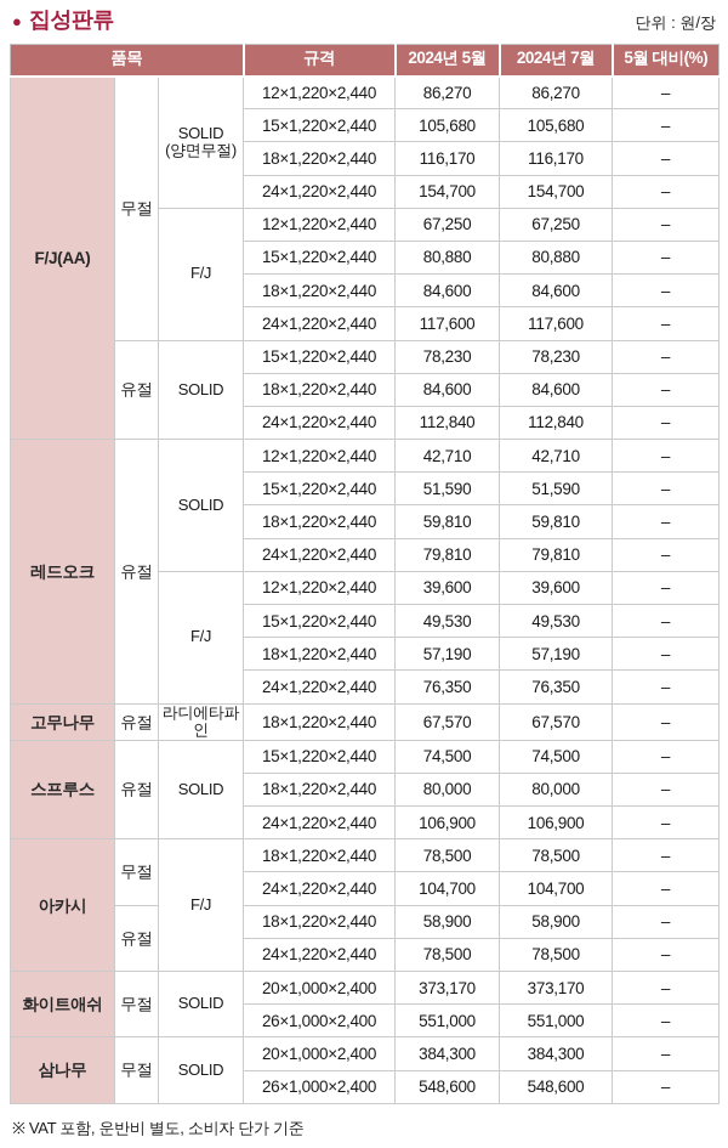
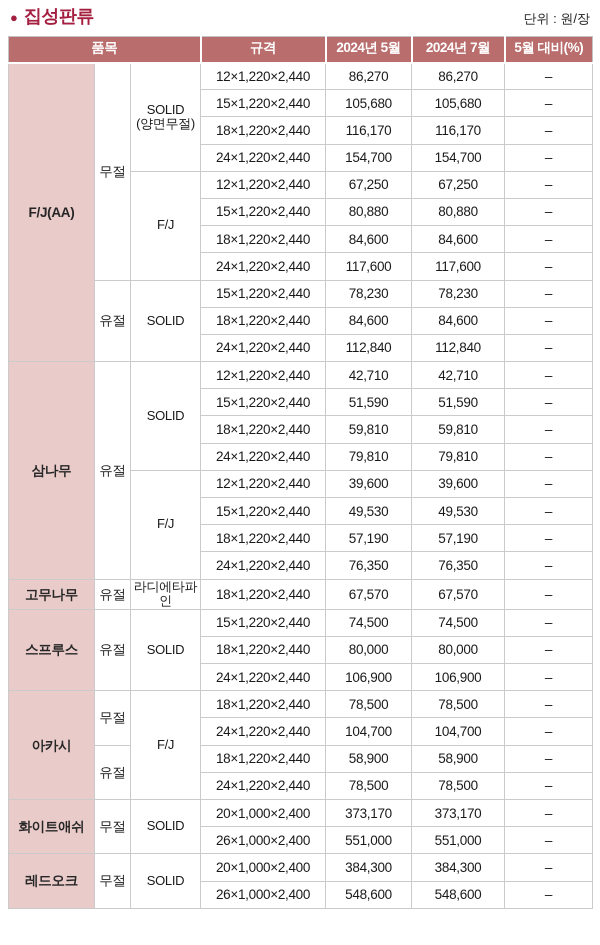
  ●
  집성판류
  단위 : 원/장
  품목	규격	2024년 5월	2024년 7월	5월 대비(%)
  F/J(AA)	무절	SOLID (양면무절)	12×1,220×2,440	86,270	86,270	–
  15×1,220×2,440	105,680	105,680	–
  18×1,220×2,440	116,170	116,170	–
  24×1,220×2,440	154,700	154,700	–
  F/J	12×1,220×2,440	67,250	67,250	–
  15×1,220×2,440	80,880	80,880	–
  18×1,220×2,440	84,600	84,600	–
  24×1,220×2,440	117,600	117,600	–
  유절	SOLID	15×1,220×2,440	78,230	78,230	–
  18×1,220×2,440	84,600	84,600	–
  24×1,220×2,440	112,840	112,840	–
- 레드오크	유절	SOLID	12×1,220×2,440	42,710	42,710	–
+ 삼나무	유절	SOLID	12×1,220×2,440	42,710	42,710	–
  15×1,220×2,440	51,590	51,590	–
  18×1,220×2,440	59,810	59,810	–
  24×1,220×2,440	79,810	79,810	–
  F/J	12×1,220×2,440	39,600	39,600	–
  15×1,220×2,440	49,530	49,530	–
  18×1,220×2,440	57,190	57,190	–
  24×1,220×2,440	76,350	76,350	–
  고무나무	유절	라디에타파인	18×1,220×2,440	67,570	67,570	–
  스프루스	유절	SOLID	15×1,220×2,440	74,500	74,500	–
  18×1,220×2,440	80,000	80,000	–
  24×1,220×2,440	106,900	106,900	–
  아카시	무절	F/J	18×1,220×2,440	78,500	78,500	–
  24×1,220×2,440	104,700	104,700	–
  유절	18×1,220×2,440	58,900	58,900	–
  24×1,220×2,440	78,500	78,500	–
  화이트애쉬	무절	SOLID	20×1,000×2,400	373,170	373,170	–
  26×1,000×2,400	551,000	551,000	–
- 삼나무	무절	SOLID	20×1,000×2,400	384,300	384,300	–
+ 레드오크	무절	SOLID	20×1,000×2,400	384,300	384,300	–
  26×1,000×2,400	548,600	548,600	–
- ※ VAT 포함, 운반비 별도, 소비자 단가 기준
